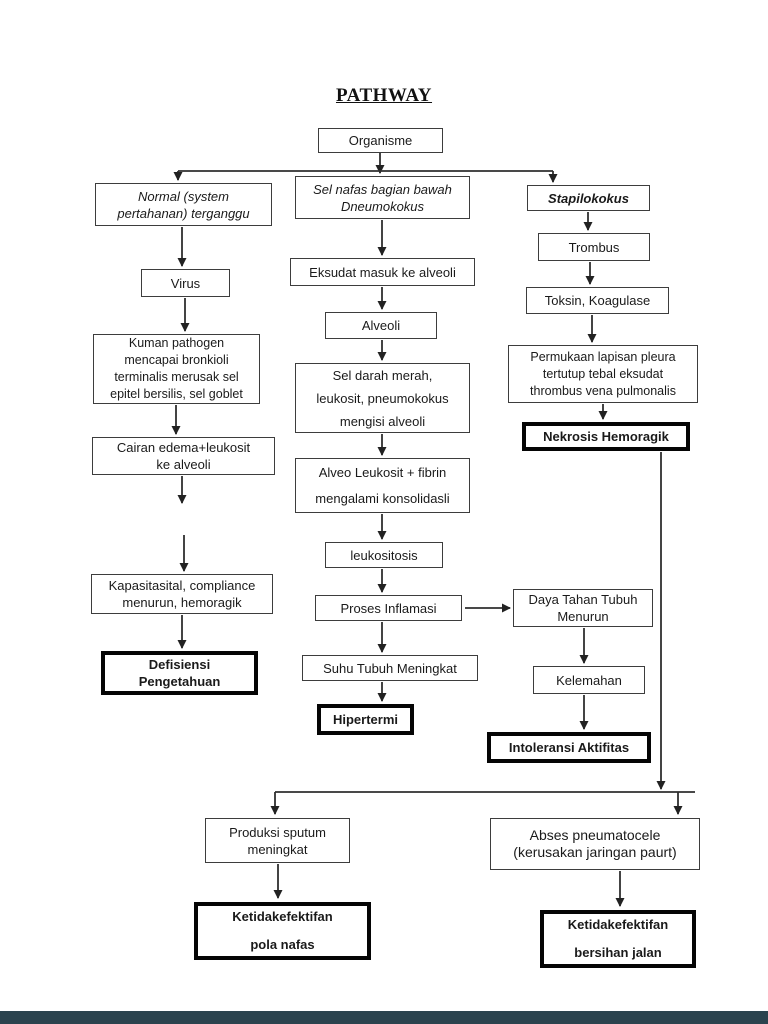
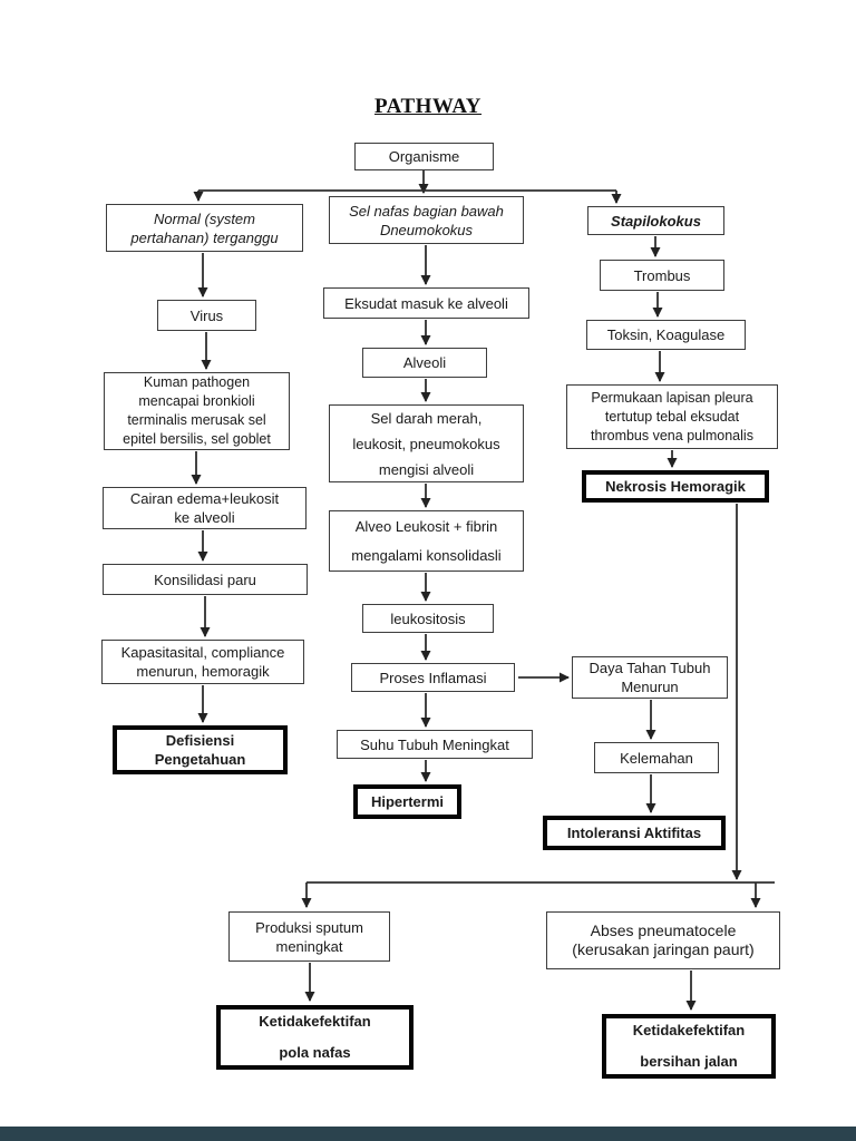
  PATHWAY
  Organisme
  Normal (system
  pertahanan) terganggu
  Sel nafas bagian bawah
  Dneumokokus
  Stapilokokus
  Virus
  Trombus
  Eksudat masuk ke alveoli
  Alveoli
  Toksin, Koagulase
  Kuman pathogen
  mencapai bronkioli
  terminalis merusak sel
  epitel bersilis, sel goblet
  Sel darah merah,
  leukosit, pneumokokus
  mengisi alveoli
  Permukaan lapisan pleura
  tertutup tebal eksudat
  thrombus vena pulmonalis
  Nekrosis Hemoragik
  Cairan edema+leukosit
  ke alveoli
  Alveo Leukosit + fibrin
  mengalami konsolidasli
+ Konsilidasi paru
  leukositosis
  Kapasitasital, compliance
  menurun, hemoragik
  Proses Inflamasi
  Daya Tahan Tubuh
  Menurun
  Defisiensi
  Pengetahuan
  Suhu Tubuh Meningkat
  Kelemahan
  Hipertermi
  Intoleransi Aktifitas
  Produksi sputum
  meningkat
  Abses pneumatocele
  (kerusakan jaringan paurt)
  Ketidakefektifan
  pola nafas
  Ketidakefektifan
  bersihan jalan
